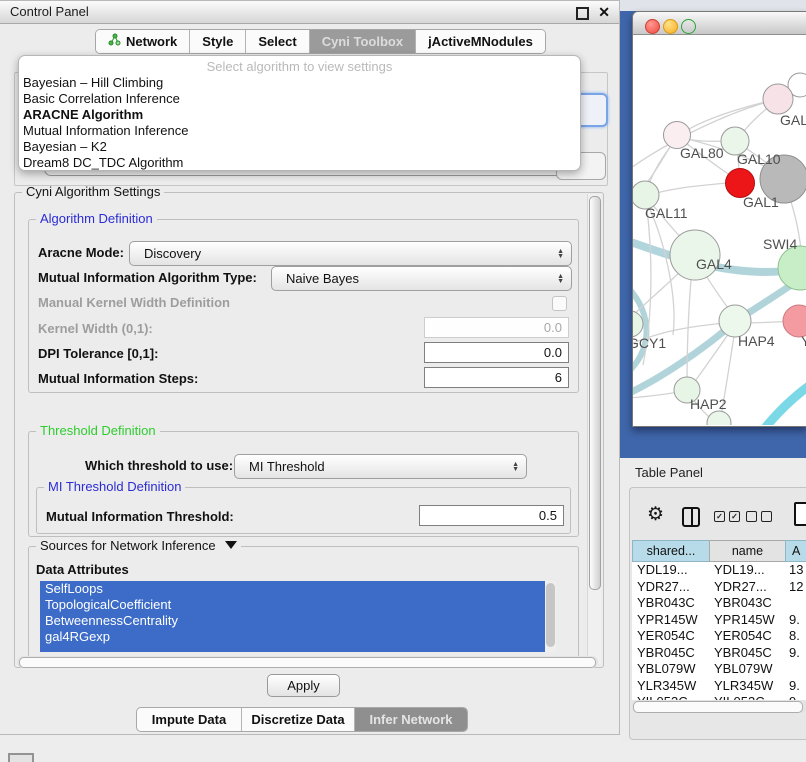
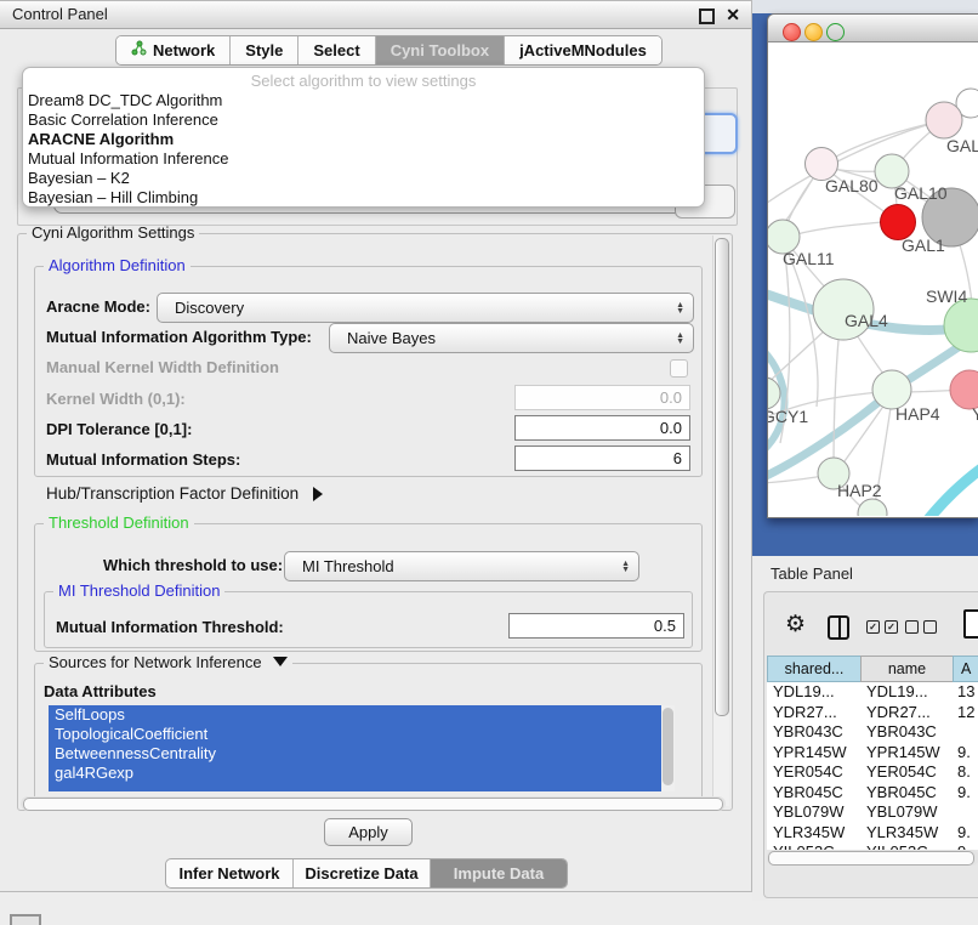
  Control Panel
  ✕
  Network
  Style
  Select
  Cyni Toolbox
  jActiveMNodules
  Select algorithm to view settings
- Bayesian – Hill Climbing
+ Dream8 DC_TDC Algorithm
  Basic Correlation Inference
  ARACNE Algorithm
  Mutual Information Inference
  Bayesian – K2
- Dream8 DC_TDC Algorithm
+ Bayesian – Hill Climbing
  Cyni Algorithm Settings
  Algorithm Definition
  Aracne Mode:
  Discovery
  Mutual Information Algorithm Type:
  Naive Bayes
  Manual Kernel Width Definition
  Kernel Width (0,1):
  0.0
  DPI Tolerance [0,1]:
  0.0
  Mutual Information Steps:
  6
+ Hub/Transcription Factor Definition
  Threshold Definition
  Which threshold to use:
  MI Threshold
  MI Threshold Definition
  Mutual Information Threshold:
  0.5
  Sources for Network Inference
  Data Attributes
  SelfLoops
  TopologicalCoefficient
  BetweennessCentrality
  gal4RGexp
  Apply
- Impute Data
+ Infer Network
  Discretize Data
- Infer Network
+ Impute Data
  GAL
  GAL80
  GAL10
  GAL1
  GAL11
  SWI4
  GAL4
  GCY1
  HAP4
  HAP2
  Table Panel
  ⚙
  ✓
  ✓
  shared...
  name
  A
  YDL19...
  YDL19...
  13
  YDR27...
  YDR27...
  12
  YBR043C
  YBR043C
  YPR145W
  YPR145W
  9.
  YER054C
  YER054C
  8.
  YBR045C
  YBR045C
  9.
  YBL079W
  YBL079W
  YLR345W
  YLR345W
  9.
